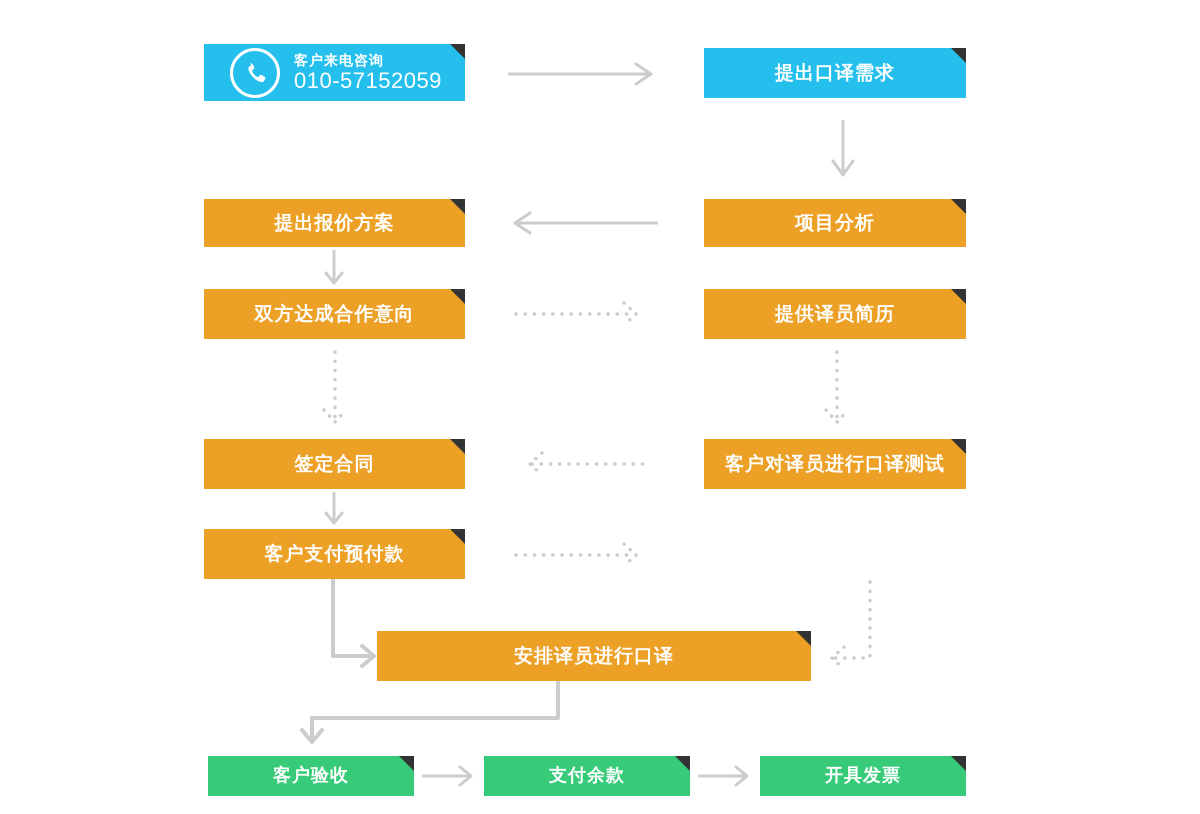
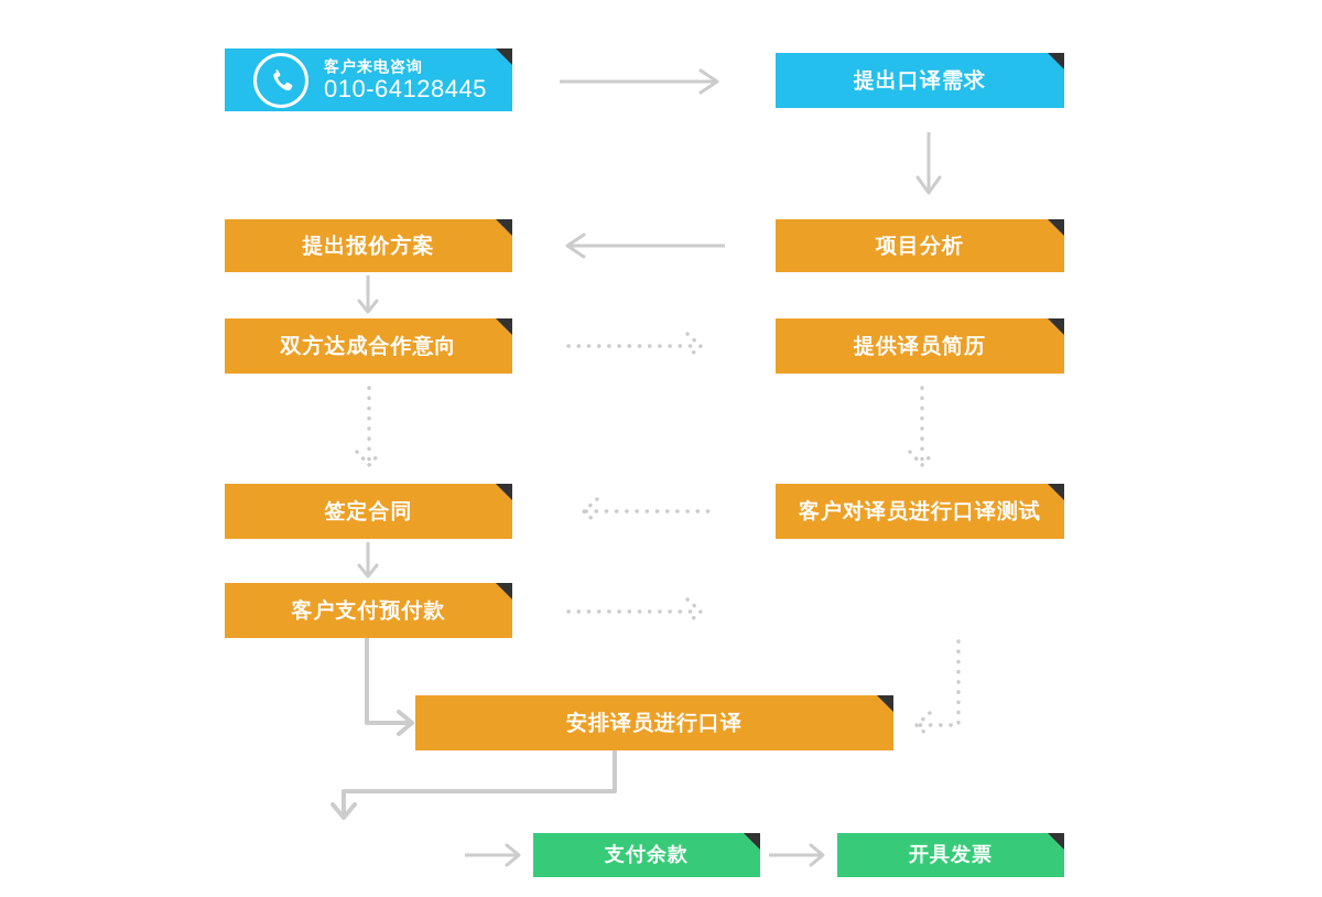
  客户来电咨询
- 010-57152059
+ 010-64128445
  提出口译需求
  提出报价方案
  项目分析
  双方达成合作意向
  提供译员简历
  签定合同
  客户对译员进行口译测试
  客户支付预付款
  安排译员进行口译
- 客户验收
  支付余款
  开具发票
